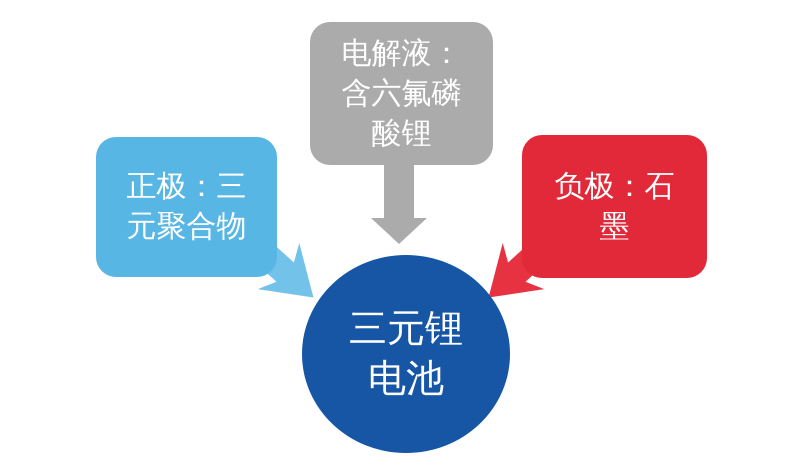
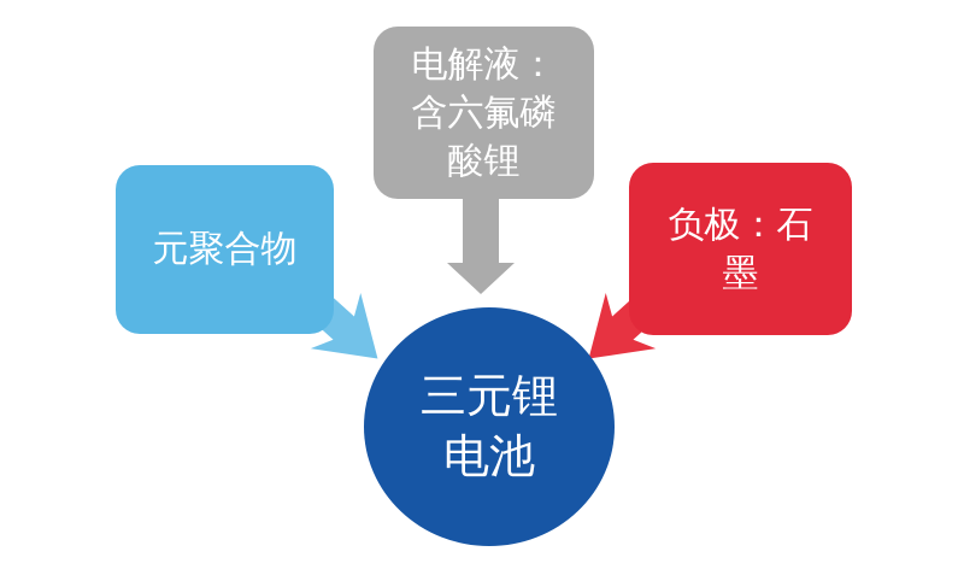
  电解液：
  含六氟磷
  酸锂
- 正极：三
  元聚合物
  负极：石
  墨
  三元锂
  电池
